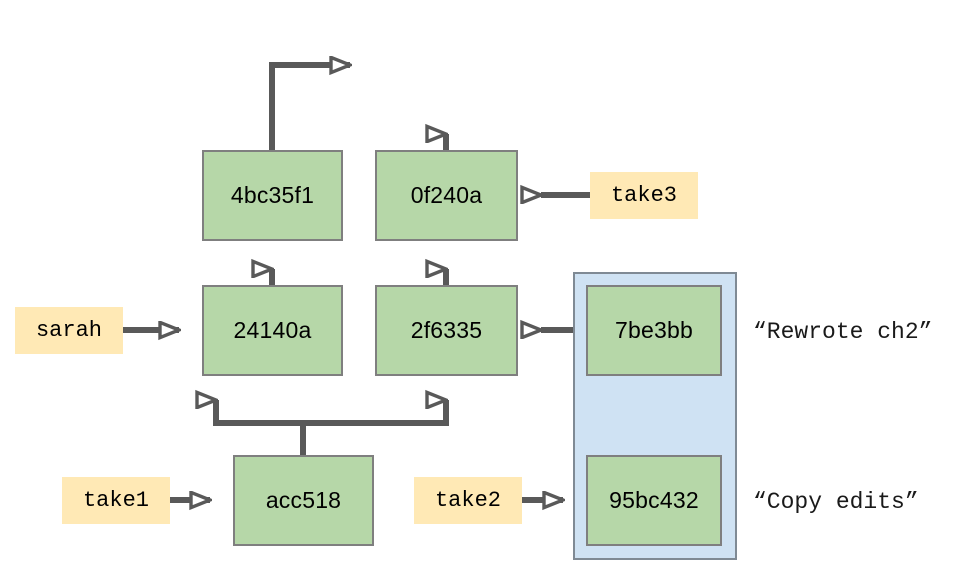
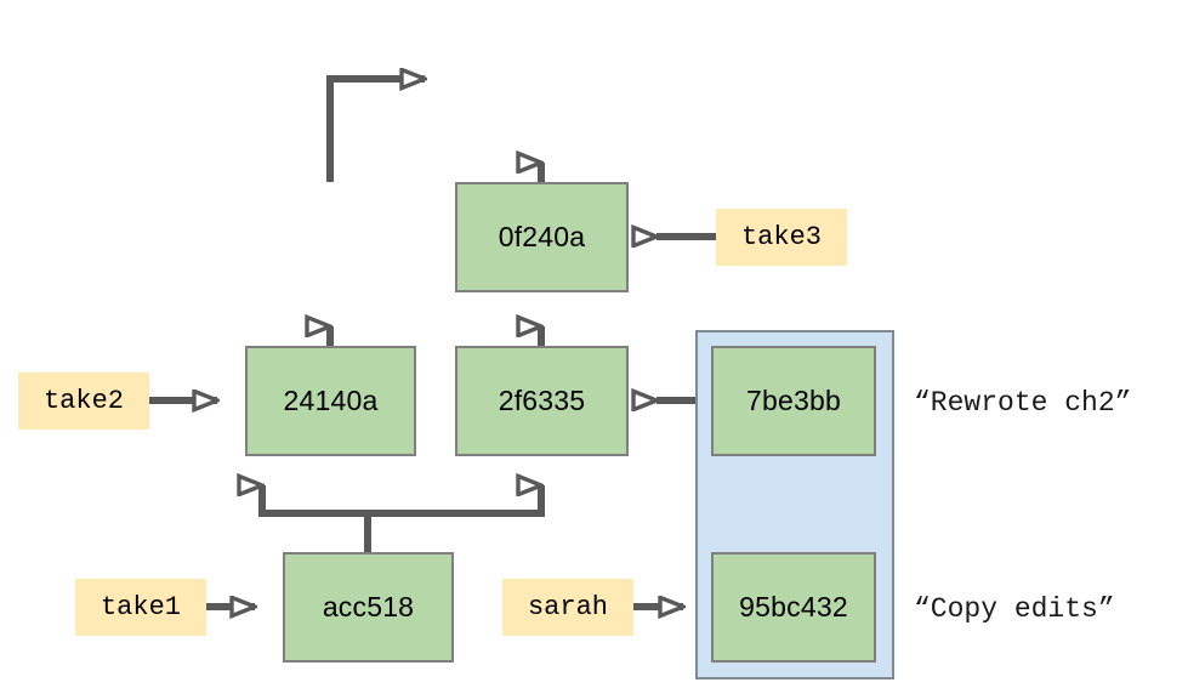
- 4bc35f1
  0f240a
  24140a
  2f6335
  7be3bb
  acc518
  95bc432
  take3
- sarah
+ take2
  take1
- take2
+ sarah
  “Rewrote ch2”
  “Copy edits”
